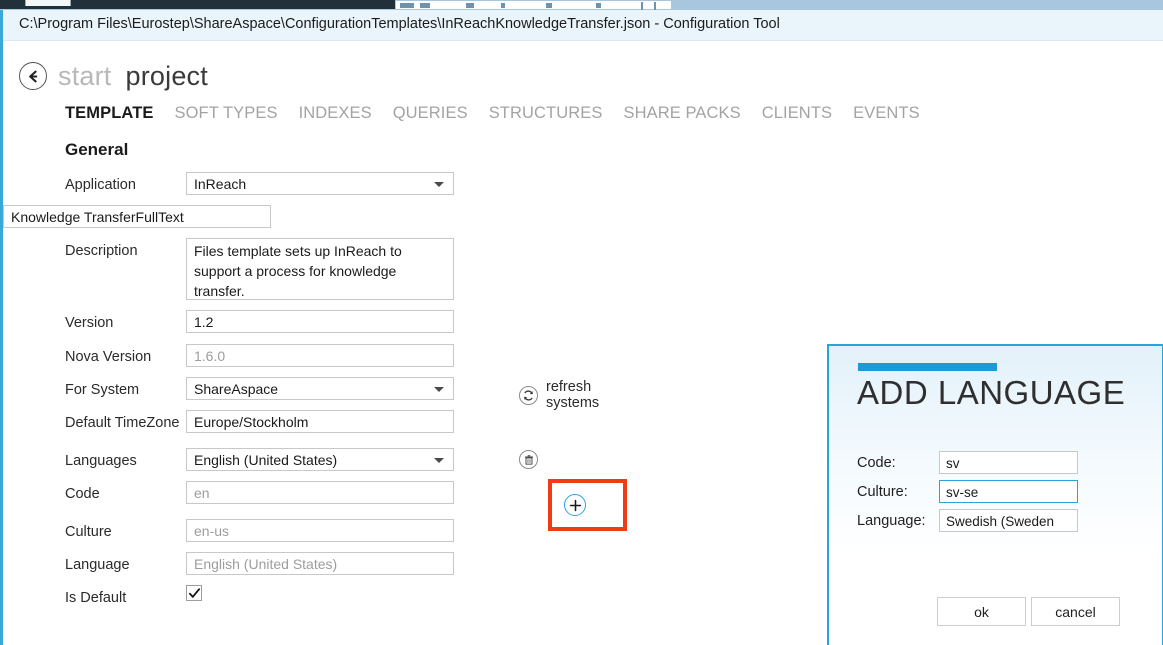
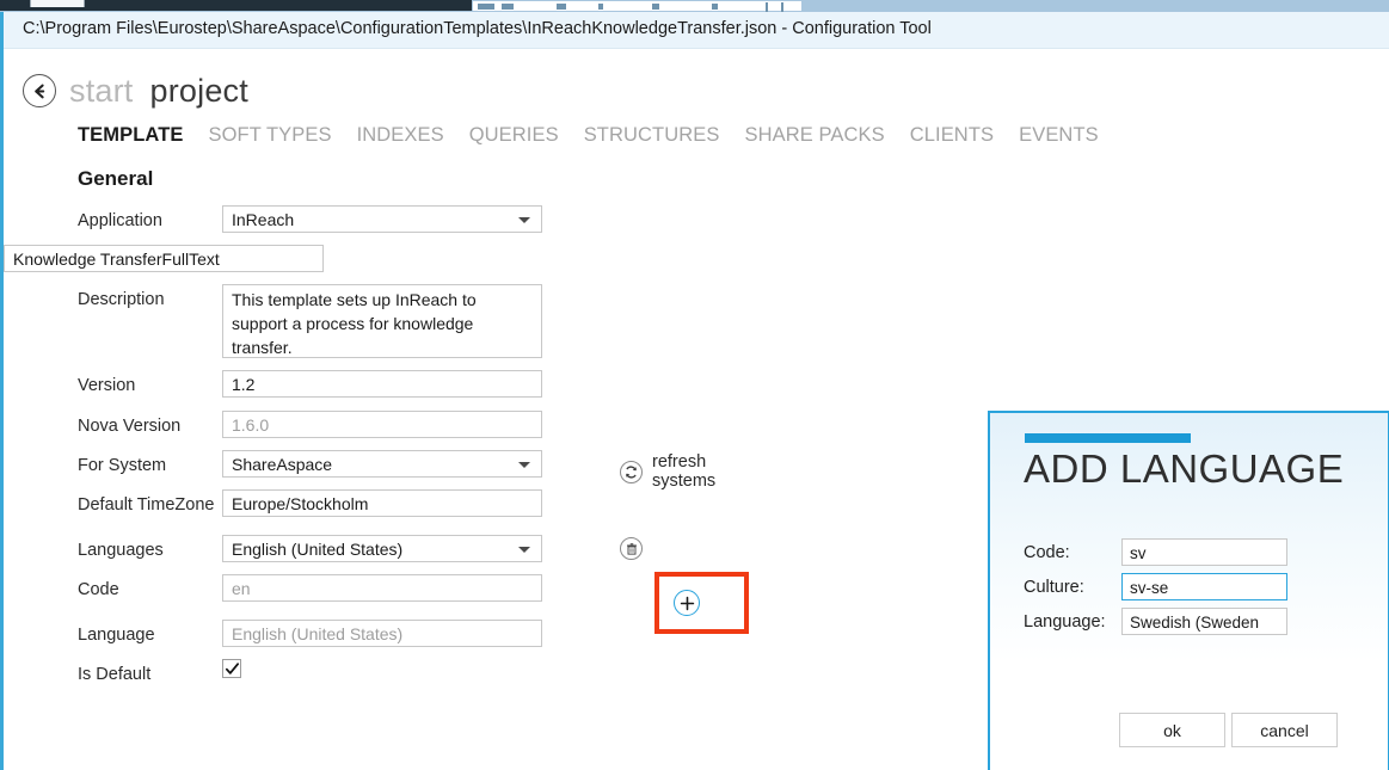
  C:\Program Files\Eurostep\ShareAspace\ConfigurationTemplates\InReachKnowledgeTransfer.json - Configuration Tool
  start
  project
  TEMPLATE
  SOFT TYPES
  INDEXES
  QUERIES
  STRUCTURES
  SHARE PACKS
  CLIENTS
  EVENTS
  General
  Application
  InReach
  Knowledge TransferFullText
  Description
- Files template sets up InReach to support a process for knowledge transfer.
+ This template sets up InReach to support a process for knowledge transfer.
  Version
  1.2
  Nova Version
  1.6.0
  For System
  ShareAspace
  refresh systems
  Default TimeZone
  Europe/Stockholm
  Languages
  English (United States)
  Code
  en
- Culture
- en-us
  Language
  English (United States)
  Is Default
  ADD LANGUAGE
  Code:
  sv
  Culture:
  sv-se
  Language:
  Swedish (Sweden
  ok
  cancel
